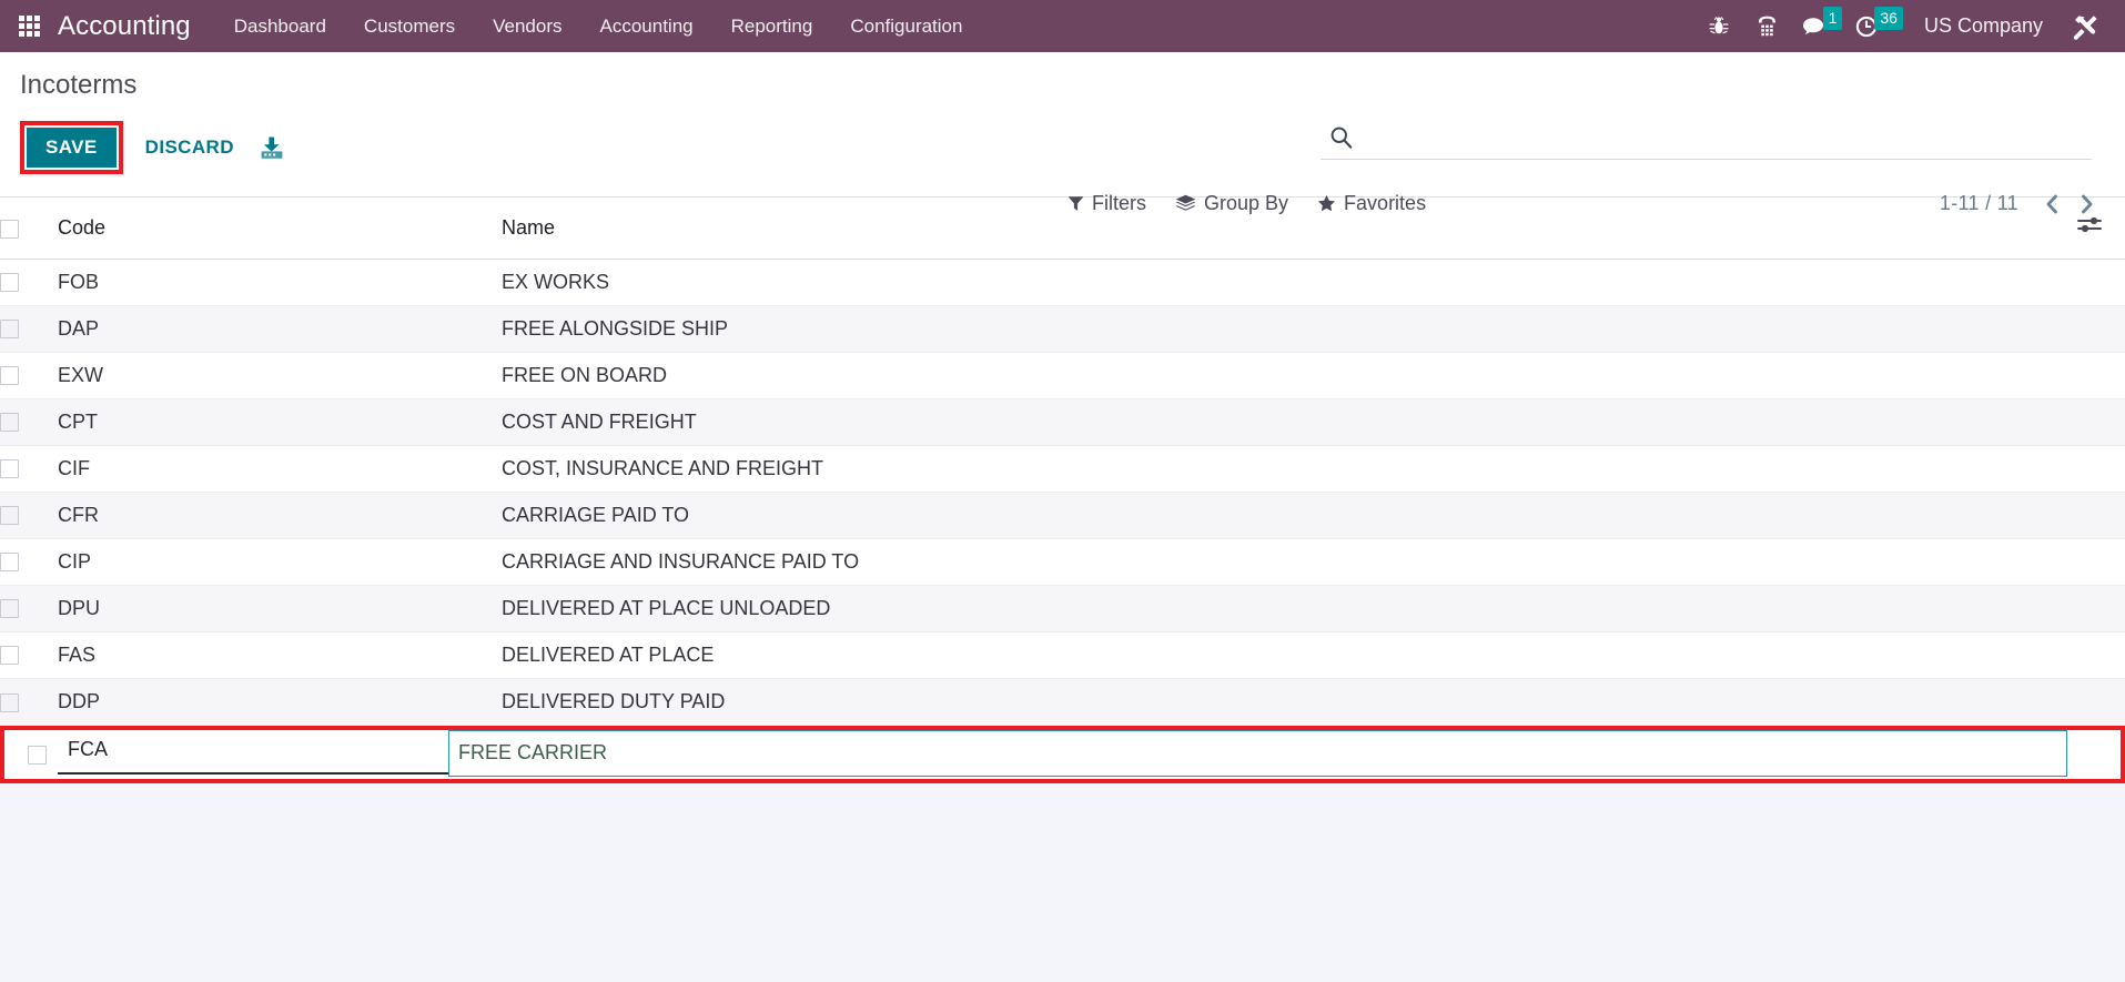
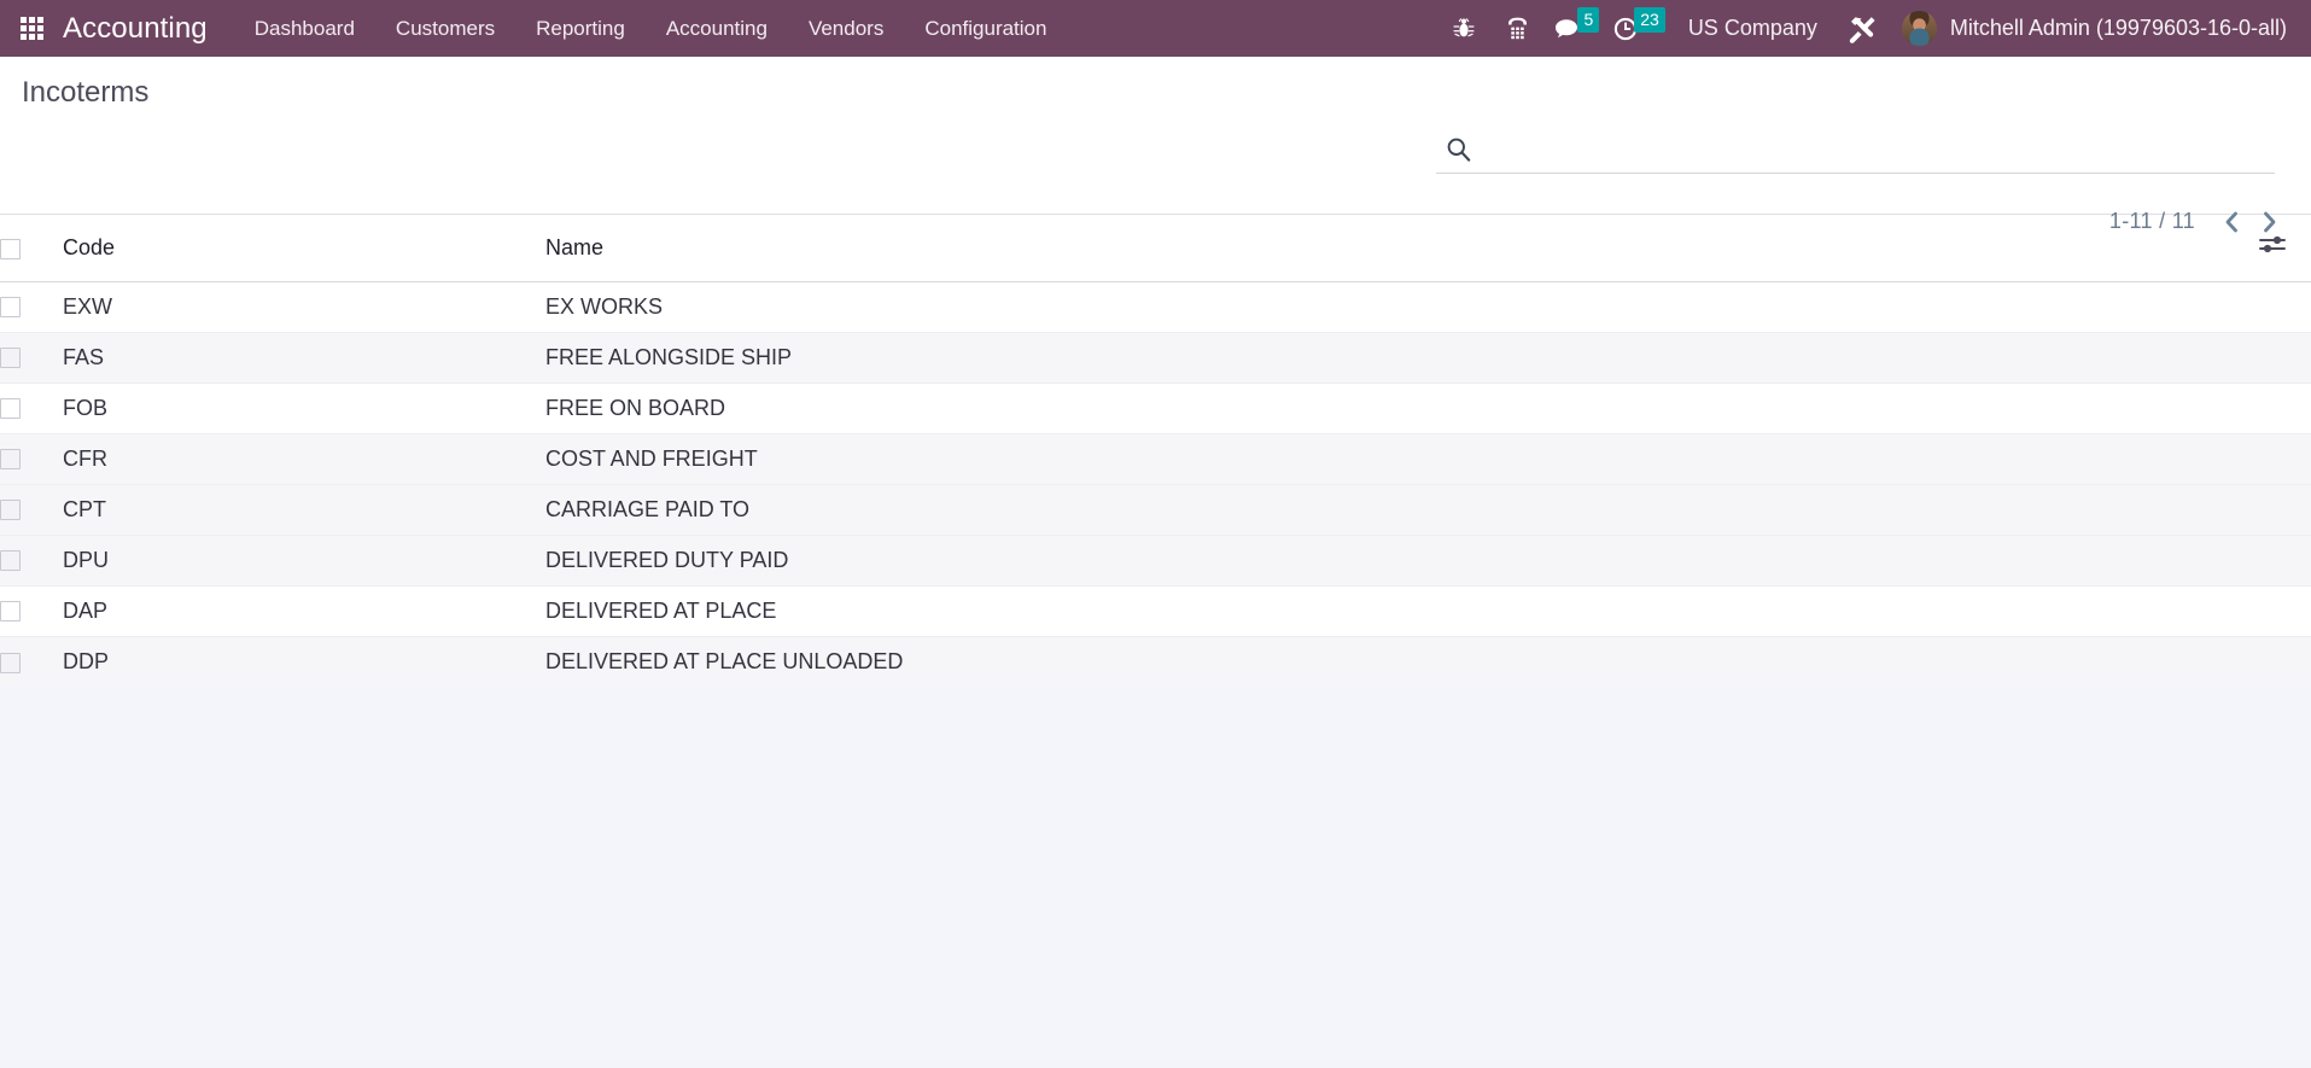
  Accounting
  Dashboard
  Customers
- Vendors
+ Reporting
  Accounting
- Reporting
+ Vendors
  Configuration
- 1
+ 5
- 36
+ 23
  US Company
+ Mitchell Admin (19979603-16-0-all)
  Incoterms
- SAVE
- DISCARD
- Filters
- Group By
- Favorites
  1-11 / 11
  	Code	Name
- 	FOB	EX WORKS
+ 	EXW	EX WORKS
- 	DAP	FREE ALONGSIDE SHIP
+ 	FAS	FREE ALONGSIDE SHIP
- 	EXW	FREE ON BOARD
+ 	FOB	FREE ON BOARD
- 	CPT	COST AND FREIGHT
+ 	CFR	COST AND FREIGHT
- 	CIF	COST, INSURANCE AND FREIGHT
- 	CFR	CARRIAGE PAID TO
+ 	CPT	CARRIAGE PAID TO
- 	CIP	CARRIAGE AND INSURANCE PAID TO
- 	DPU	DELIVERED AT PLACE UNLOADED
+ 	DPU	DELIVERED DUTY PAID
- 	FAS	DELIVERED AT PLACE
+ 	DAP	DELIVERED AT PLACE
- 	DDP	DELIVERED DUTY PAID
+ 	DDP	DELIVERED AT PLACE UNLOADED
- FCA
- FREE CARRIER
